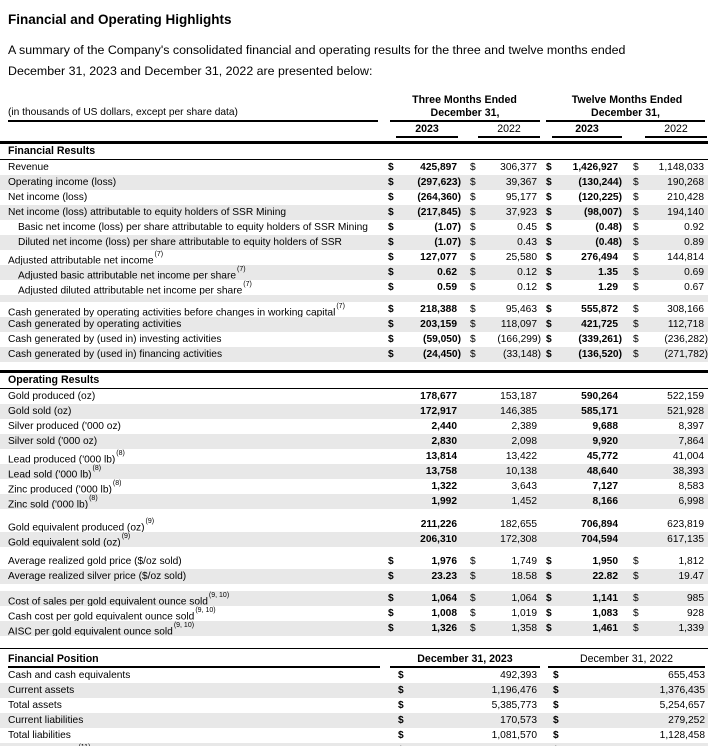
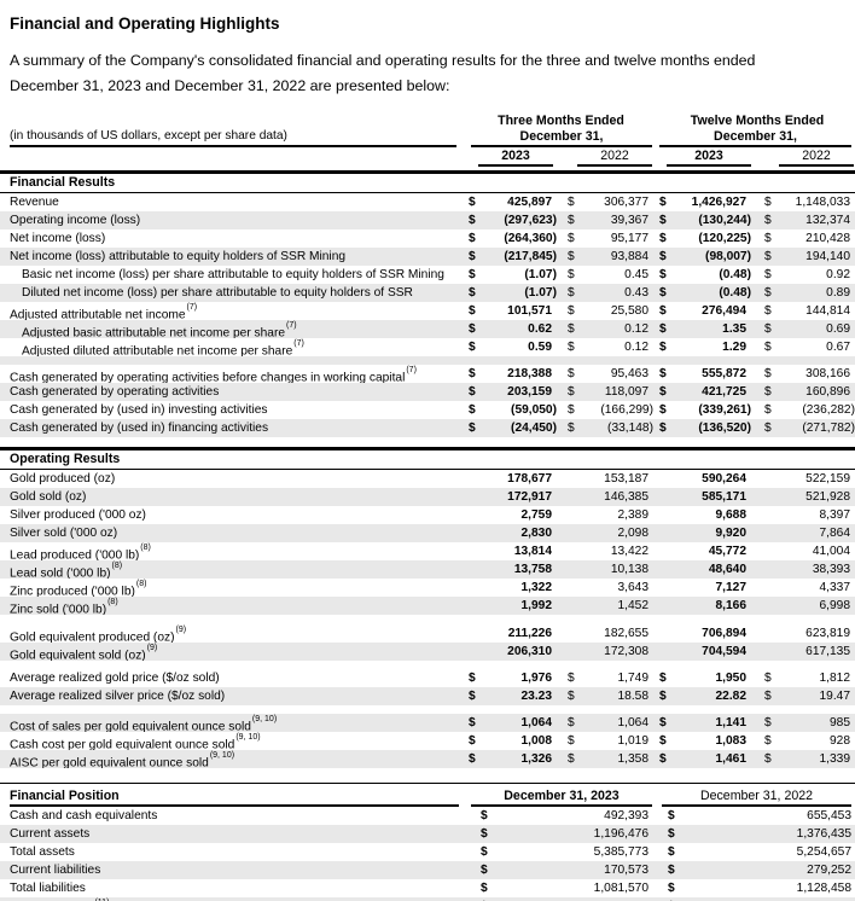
  Financial and Operating Highlights
  A summary of the Company's consolidated financial and operating results for the three and twelve months ended
  December 31, 2023 and December 31, 2022 are presented below:
  Three Months Ended
  Twelve Months Ended
  (in thousands of US dollars, except per share data)
  December 31,
  December 31,
  2023
  2022
  2023
  2022
  Financial Results
  Revenue
  $
  425,897
  $
  306,377
  $
  1,426,927
  $
  1,148,033
  Operating income (loss)
  $
  (297,623)
  $
  39,367
  $
  (130,244)
  $
- 190,268
+ 132,374
  Net income (loss)
  $
  (264,360)
  $
  95,177
  $
  (120,225)
  $
  210,428
  Net income (loss) attributable to equity holders of SSR Mining
  $
  (217,845)
  $
- 37,923
+ 93,884
  $
  (98,007)
  $
  194,140
  Basic net income (loss) per share attributable to equity holders of SSR Mining
  $
  (1.07)
  $
  0.45
  $
  (0.48)
  $
  0.92
  Diluted net income (loss) per share attributable to equity holders of SSR
  $
  (1.07)
  $
  0.43
  $
  (0.48)
  $
  0.89
  Adjusted attributable net income
  $
- 127,077
+ 101,571
  $
  25,580
  $
  276,494
  $
  144,814
  Adjusted basic attributable net income per share
  $
  0.62
  $
  0.12
  $
  1.35
  $
  0.69
  Adjusted diluted attributable net income per share
  $
  0.59
  $
  0.12
  $
  1.29
  $
  0.67
  Cash generated by operating activities before changes in working capital
  $
  218,388
  $
  95,463
  $
  555,872
  $
  308,166
  Cash generated by operating activities
  $
  203,159
  $
  118,097
  $
  421,725
  $
- 112,718
+ 160,896
  Cash generated by (used in) investing activities
  $
  (59,050)
  $
  (166,299)
  $
  (339,261)
  $
  (236,282)
  Cash generated by (used in) financing activities
  $
  (24,450)
  $
  (33,148)
  $
  (136,520)
  $
  (271,782)
  Operating Results
  Gold produced (oz)
  178,677
  153,187
  590,264
  522,159
  Gold sold (oz)
  172,917
  146,385
  585,171
  521,928
  Silver produced ('000 oz)
- 2,440
+ 2,759
  2,389
  9,688
  8,397
  Silver sold ('000 oz)
  2,830
  2,098
  9,920
  7,864
  Lead produced ('000 lb)
  13,814
  13,422
  45,772
  41,004
  Lead sold ('000 lb)
  13,758
  10,138
  48,640
  38,393
  Zinc produced ('000 lb)
  1,322
  3,643
  7,127
- 8,583
+ 4,337
  Zinc sold ('000 lb)
  1,992
  1,452
  8,166
  6,998
  Gold equivalent produced (oz)
  211,226
  182,655
  706,894
  623,819
  Gold equivalent sold (oz)
  206,310
  172,308
  704,594
  617,135
  Average realized gold price ($/oz sold)
  $
  1,976
  $
  1,749
  $
  1,950
  $
  1,812
  Average realized silver price ($/oz sold)
  $
  23.23
  $
  18.58
  $
  22.82
  $
  19.47
  Cost of sales per gold equivalent ounce sold
  $
  1,064
  $
  1,064
  $
  1,141
  $
  985
  Cash cost per gold equivalent ounce sold
  $
  1,008
  $
  1,019
  $
  1,083
  $
  928
  AISC per gold equivalent ounce sold
  $
  1,326
  $
  1,358
  $
  1,461
  $
  1,339
  Financial Position
  December 31, 2023
  December 31, 2022
  Cash and cash equivalents
  $
  492,393
  $
  655,453
  Current assets
  $
  1,196,476
  $
  1,376,435
  Total assets
  $
  5,385,773
  $
  5,254,657
  Current liabilities
  $
  170,573
  $
  279,252
  Total liabilities
  $
  1,081,570
  $
  1,128,458
